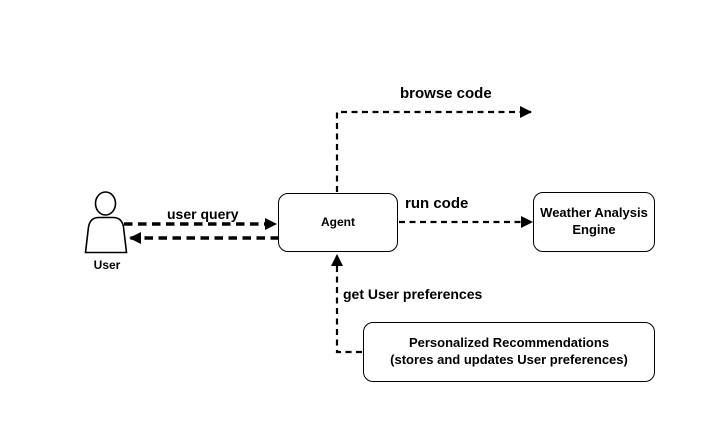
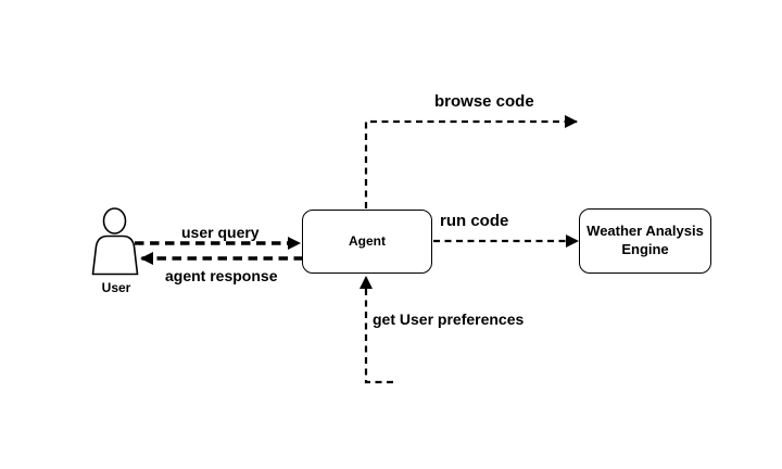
  Agent
  Weather Analysis
  Engine
- Personalized Recommendations
- (stores and updates User preferences)
  User
  browse code
  run code
  user query
+ agent response
  get User preferences
